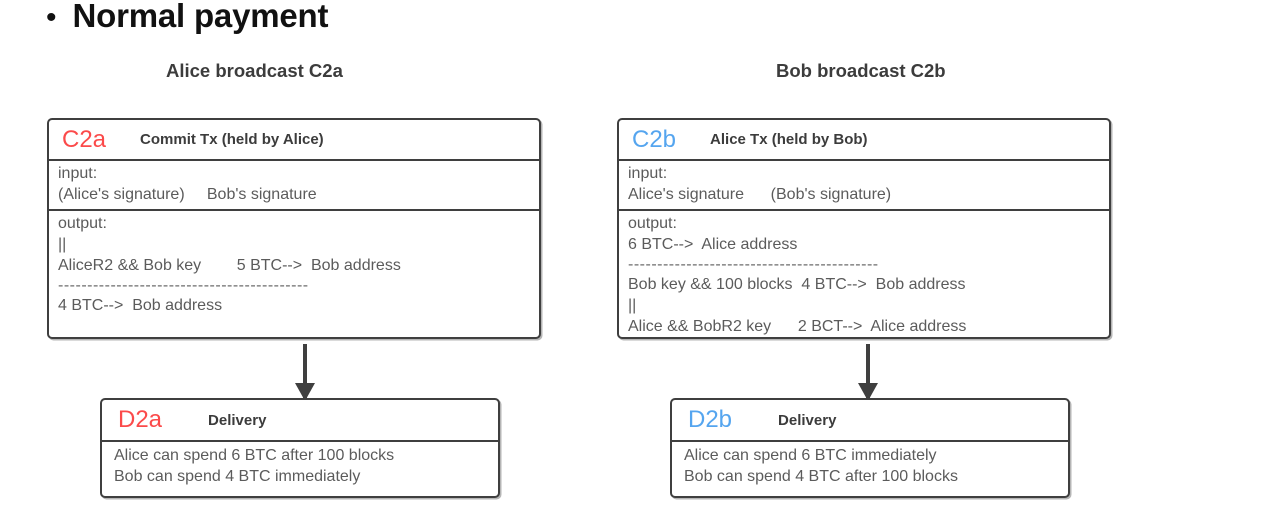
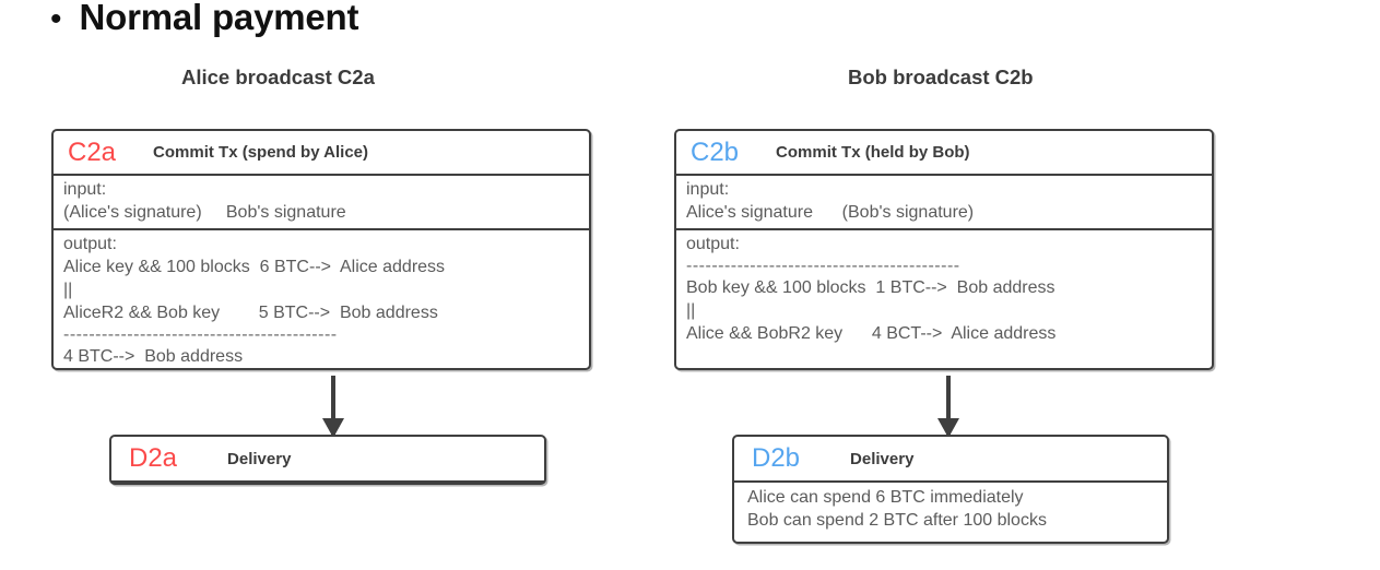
  •
  Normal payment
  Alice broadcast C2a
  Bob broadcast C2b
  C2a
- Commit Tx (held by Alice)
+ Commit Tx (spend by Alice)
  input:
  (Alice's signature) Bob's signature
  output:
+ Alice key && 100 blocks 6 BTC--> Alice address
  ||
  AliceR2 && Bob key 5 BTC--> Bob address
  -------------------------------------------
  4 BTC--> Bob address
  C2b
- Alice Tx (held by Bob)
+ Commit Tx (held by Bob)
  input:
  Alice's signature (Bob's signature)
  output:
- 6 BTC--> Alice address
  -------------------------------------------
- Bob key && 100 blocks 4 BTC--> Bob address
+ Bob key && 100 blocks 1 BTC--> Bob address
  ||
- Alice && BobR2 key 2 BCT--> Alice address
+ Alice && BobR2 key 4 BCT--> Alice address
  D2a
  Delivery
- Alice can spend 6 BTC after 100 blocks
- Bob can spend 4 BTC immediately
  D2b
  Delivery
  Alice can spend 6 BTC immediately
- Bob can spend 4 BTC after 100 blocks
+ Bob can spend 2 BTC after 100 blocks
